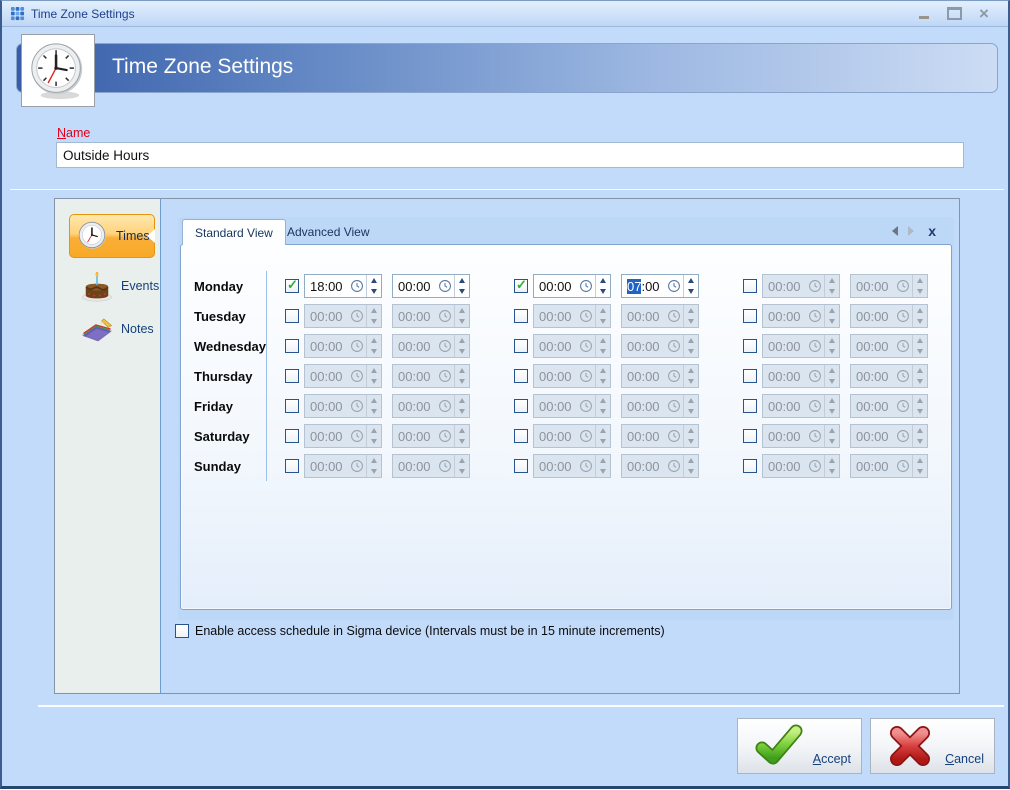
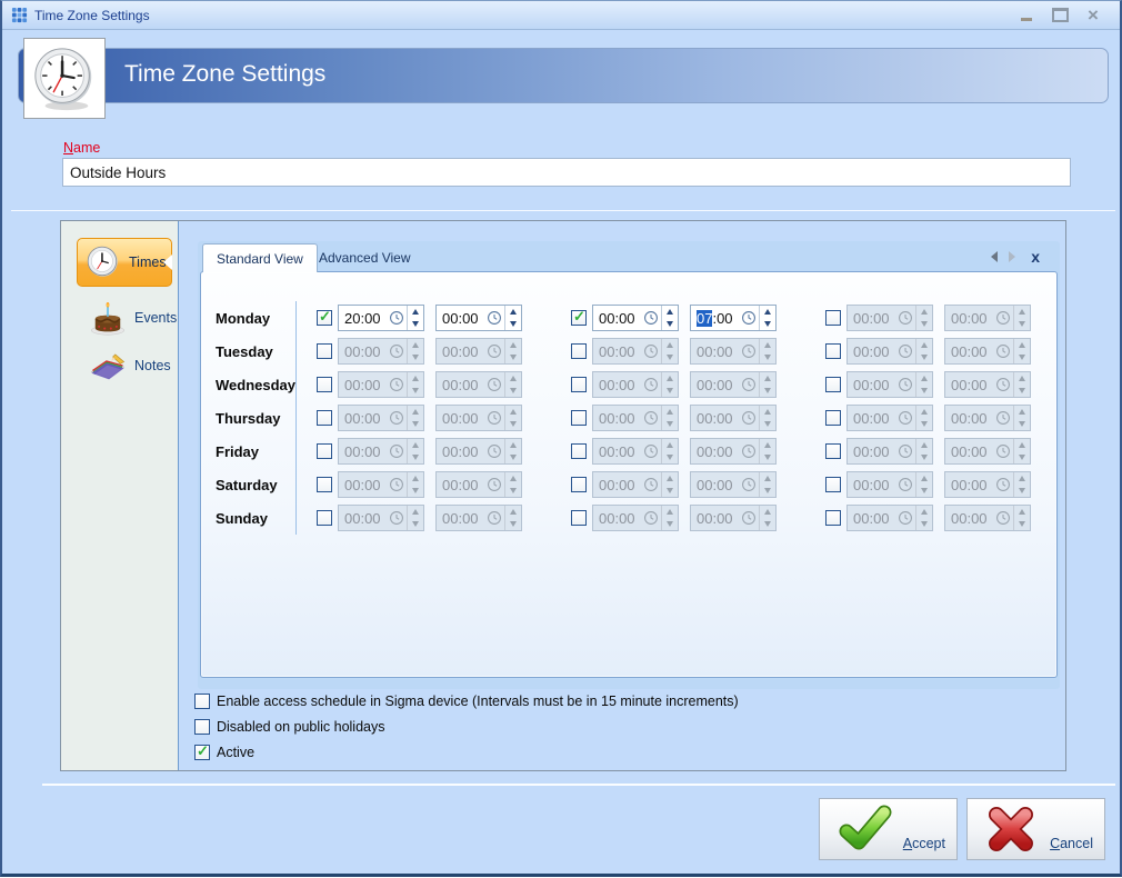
  Time Zone Settings
  ×
  Time Zone Settings
  Name
  Outside Hours
  Times
  Events
  Notes
  Standard View
  Advanced View
  x
  Monday
- 18:00
+ 20:00
  00:00
  00:00
  07:00
  00:00
  00:00
  Tuesday
  00:00
  00:00
  00:00
  00:00
  00:00
  00:00
  Wednesday
  00:00
  00:00
  00:00
  00:00
  00:00
  00:00
  Thursday
  00:00
  00:00
  00:00
  00:00
  00:00
  00:00
  Friday
  00:00
  00:00
  00:00
  00:00
  00:00
  00:00
  Saturday
  00:00
  00:00
  00:00
  00:00
  00:00
  00:00
  Sunday
  00:00
  00:00
  00:00
  00:00
  00:00
  00:00
  Enable access schedule in Sigma device (Intervals must be in 15 minute increments)
+ Disabled on public holidays
+ Active
  Accept
  Cancel
